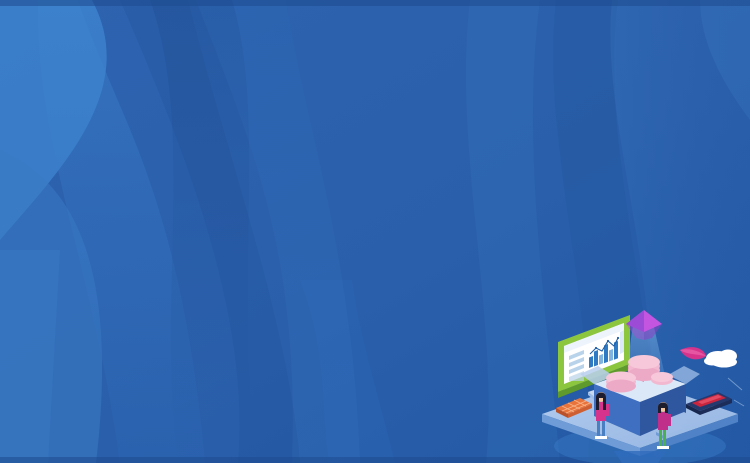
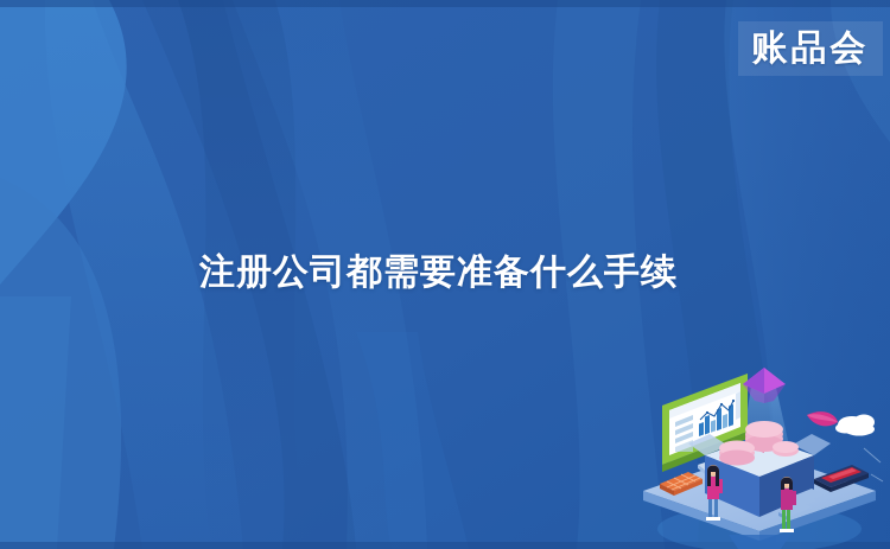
+ 账品会
+ 注册公司都需要准备什么手续
